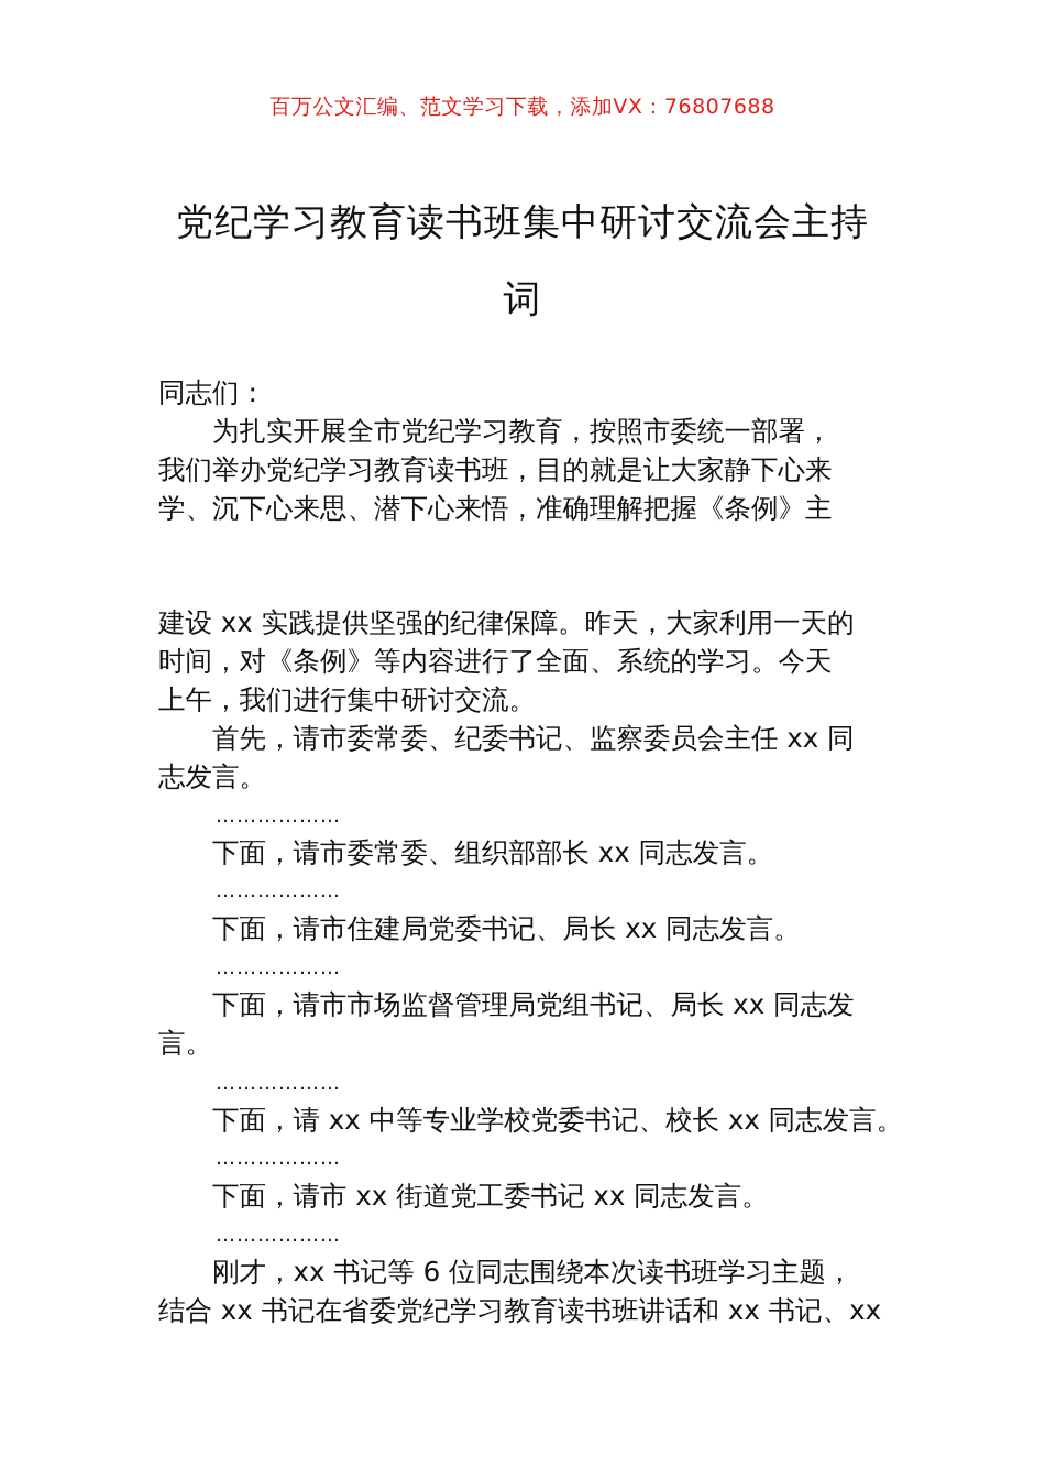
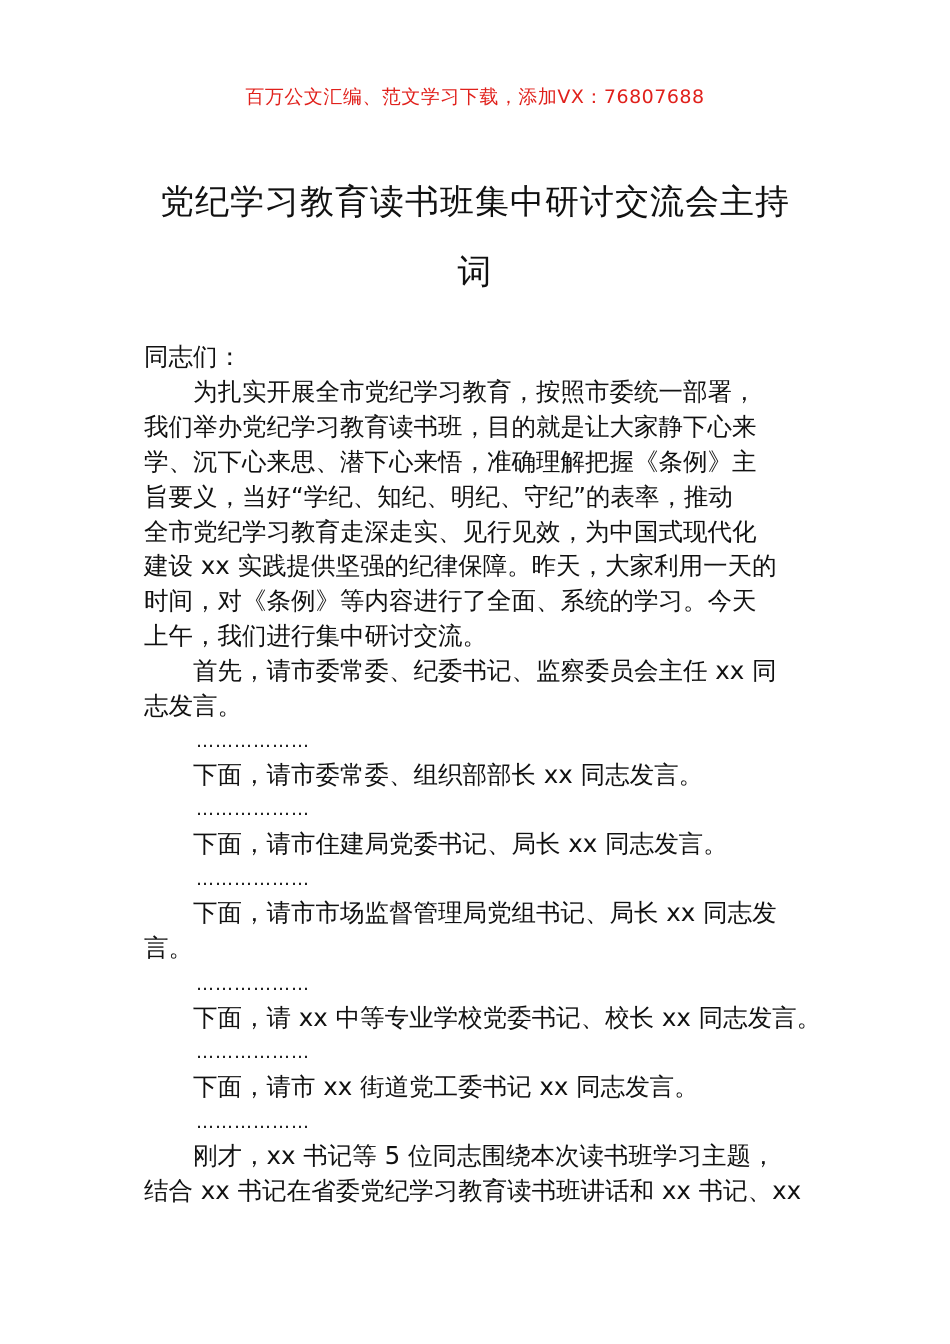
  百万公文汇编、范文学习下载，添加VX：76807688
  党纪学习教育读书班集中研讨交流会主持
  词
  同志们：
  为扎实开展全市党纪学习教育，按照市委统一部署，
  我们举办党纪学习教育读书班，目的就是让大家静下心来
  学、沉下心来思、潜下心来悟，准确理解把握《条例》主
+ 旨要义，当好“学纪、知纪、明纪、守纪”的表率，推动
+ 全市党纪学习教育走深走实、见行见效，为中国式现代化
  建设 xx 实践提供坚强的纪律保障。昨天，大家利用一天的
  时间，对《条例》等内容进行了全面、系统的学习。今天
  上午，我们进行集中研讨交流。
  首先，请市委常委、纪委书记、监察委员会主任 xx 同
  志发言。
  ………………
  下面，请市委常委、组织部部长 xx 同志发言。
  ………………
  下面，请市住建局党委书记、局长 xx 同志发言。
  ………………
  下面，请市市场监督管理局党组书记、局长 xx 同志发
  言。
  ………………
  下面，请 xx 中等专业学校党委书记、校长 xx 同志发言。
  ………………
  下面，请市 xx 街道党工委书记 xx 同志发言。
  ………………
- 刚才，xx 书记等 6 位同志围绕本次读书班学习主题，
+ 刚才，xx 书记等 5 位同志围绕本次读书班学习主题，
  结合 xx 书记在省委党纪学习教育读书班讲话和 xx 书记、xx
